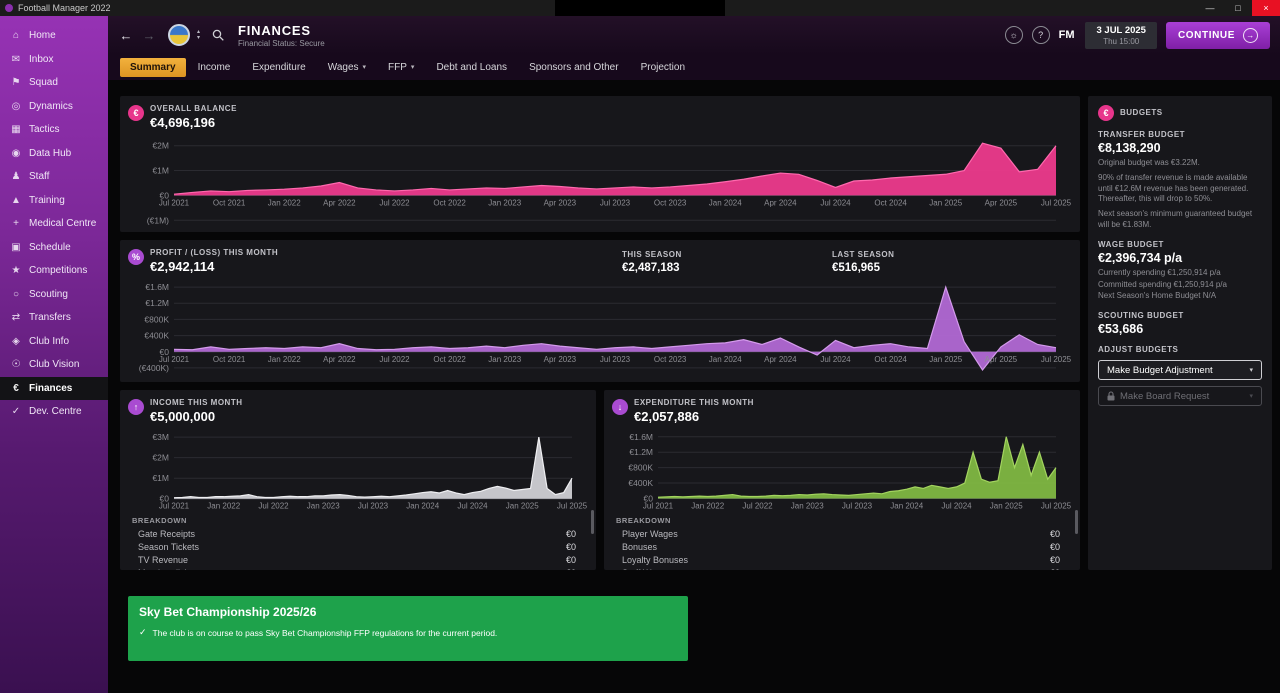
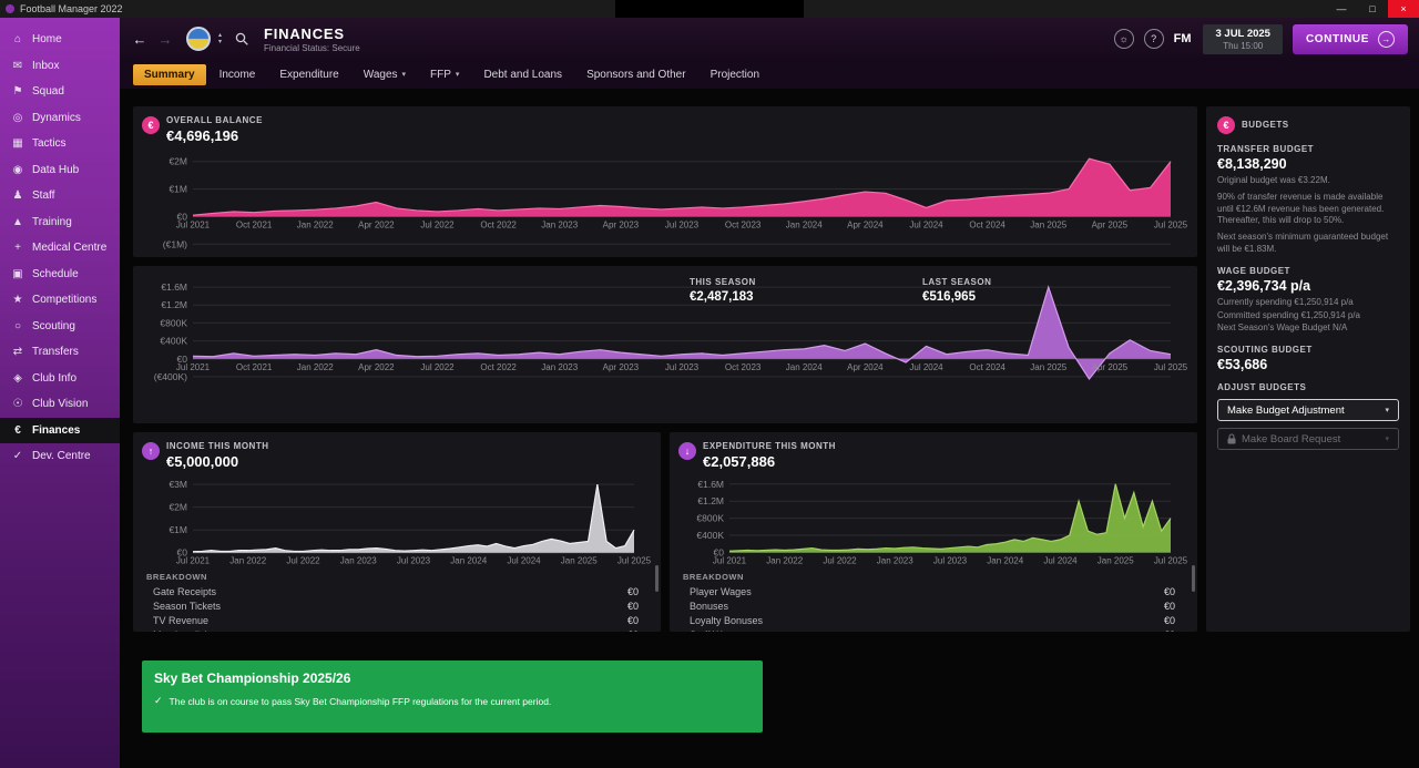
  Football Manager 2022
  —
  □
  ×
  ⌂
  Home
  ✉
  Inbox
  ⚑
  Squad
  ◎
  Dynamics
  ▦
  Tactics
  ◉
  Data Hub
  ♟
  Staff
  ▲
  Training
  +
  Medical Centre
  ▣
  Schedule
  ★
  Competitions
  ○
  Scouting
  ⇄
  Transfers
  ◈
  Club Info
  ☉
  Club Vision
  €
  Finances
  ✓
  Dev. Centre
  ←
  →
  FINANCES
  Financial Status: Secure
  ☼
  ?
  FM
  3 JUL 2025
  Thu 15:00
  CONTINUE
  →
  Summary
  Income
  Expenditure
  Wages
  FFP
  Debt and Loans
  Sponsors and Other
  Projection
  €
  OVERALL BALANCE
  €4,696,196
  €2M
  €1M
  €0
  (€1M)
  Jul 2021
  Oct 2021
  Jan 2022
  Apr 2022
  Jul 2022
  Oct 2022
  Jan 2023
  Apr 2023
  Jul 2023
  Oct 2023
  Jan 2024
  Apr 2024
  Jul 2024
  Oct 2024
  Jan 2025
  Apr 2025
  Jul 2025
- %
- PROFIT / (LOSS) THIS MONTH
- €2,942,114
  THIS SEASON
  €2,487,183
  LAST SEASON
  €516,965
  €1.6M
  €1.2M
  €800K
  €400K
  €0
  (€400K)
  Jul 2021
  Oct 2021
  Jan 2022
  Apr 2022
  Jul 2022
  Oct 2022
  Jan 2023
  Apr 2023
  Jul 2023
  Oct 2023
  Jan 2024
  Apr 2024
  Jul 2024
  Oct 2024
  Jan 2025
  Apr 2025
  Jul 2025
  ↑
  INCOME THIS MONTH
  €5,000,000
  €3M
  €2M
  €1M
  €0
  Jul 2021
  Jan 2022
  Jul 2022
  Jan 2023
  Jul 2023
  Jan 2024
  Jul 2024
  Jan 2025
  Jul 2025
  BREAKDOWN
  Gate Receipts
  €0
  Season Tickets
  €0
  TV Revenue
  €0
  ↓
  EXPENDITURE THIS MONTH
  €2,057,886
  €1.6M
  €1.2M
  €800K
  €400K
  €0
  Jul 2021
  Jan 2022
  Jul 2022
  Jan 2023
  Jul 2023
  Jan 2024
  Jul 2024
  Jan 2025
  Jul 2025
  BREAKDOWN
  Player Wages
  €0
  Bonuses
  €0
  Loyalty Bonuses
  €0
  €
  BUDGETS
  TRANSFER BUDGET
  €8,138,290
  Original budget was €3.22M.
  90% of transfer revenue is made available until €12.6M revenue has been generated. Thereafter, this will drop to 50%.
  Next season's minimum guaranteed budget will be €1.83M.
  WAGE BUDGET
  €2,396,734 p/a
  Currently spending €1,250,914 p/a
  Committed spending €1,250,914 p/a
- Next Season's Home Budget N/A
+ Next Season's Wage Budget N/A
  SCOUTING BUDGET
  €53,686
  ADJUST BUDGETS
  Make Budget Adjustment
  Make Board Request
  Sky Bet Championship 2025/26
  ✓
  The club is on course to pass Sky Bet Championship FFP regulations for the current period.
